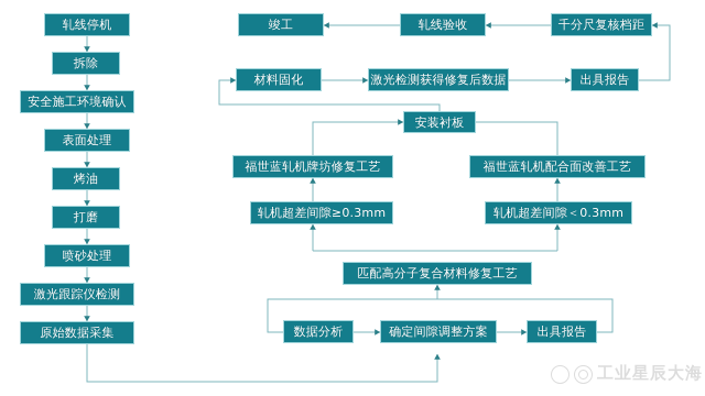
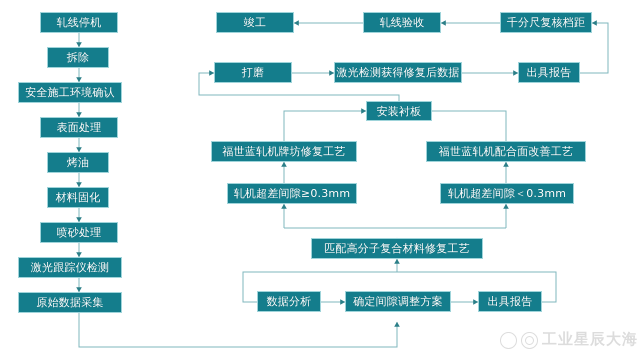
  轧线停机
  拆除
  安全施工环境确认
  表面处理
  烤油
- 打磨
+ 材料固化
  喷砂处理
  激光跟踪仪检测
  原始数据采集
  竣工
  轧线验收
  千分尺复核档距
- 材料固化
+ 打磨
  激光检测获得修复后数据
  出具报告
  安装衬板
  福世蓝轧机牌坊修复工艺
  福世蓝轧机配合面改善工艺
  轧机超差间隙≥0.3mm
  轧机超差间隙＜0.3mm
  匹配高分子复合材料修复工艺
  数据分析
  确定间隙调整方案
  出具报告
  工业星辰大海
